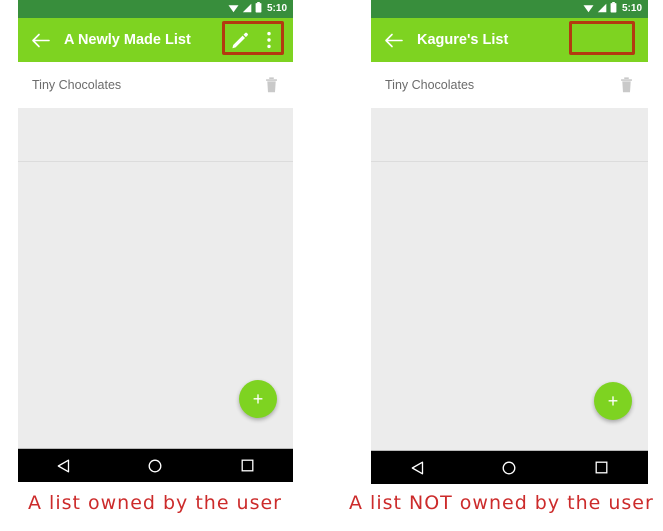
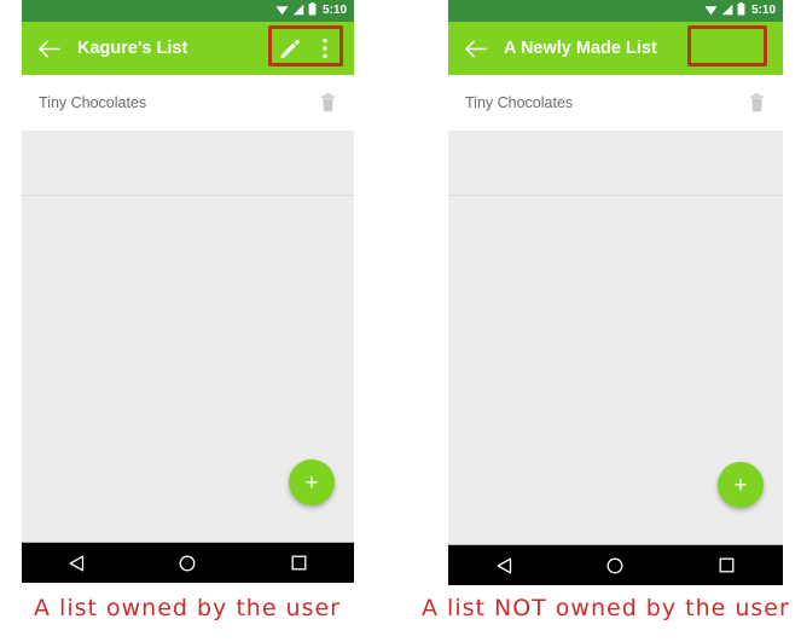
  5:10
- A Newly Made List
+ Kagure's List
  Tiny Chocolates
  +
  5:10
- Kagure's List
+ A Newly Made List
  Tiny Chocolates
  +
  A list owned by the user
  A list NOT owned by the user
